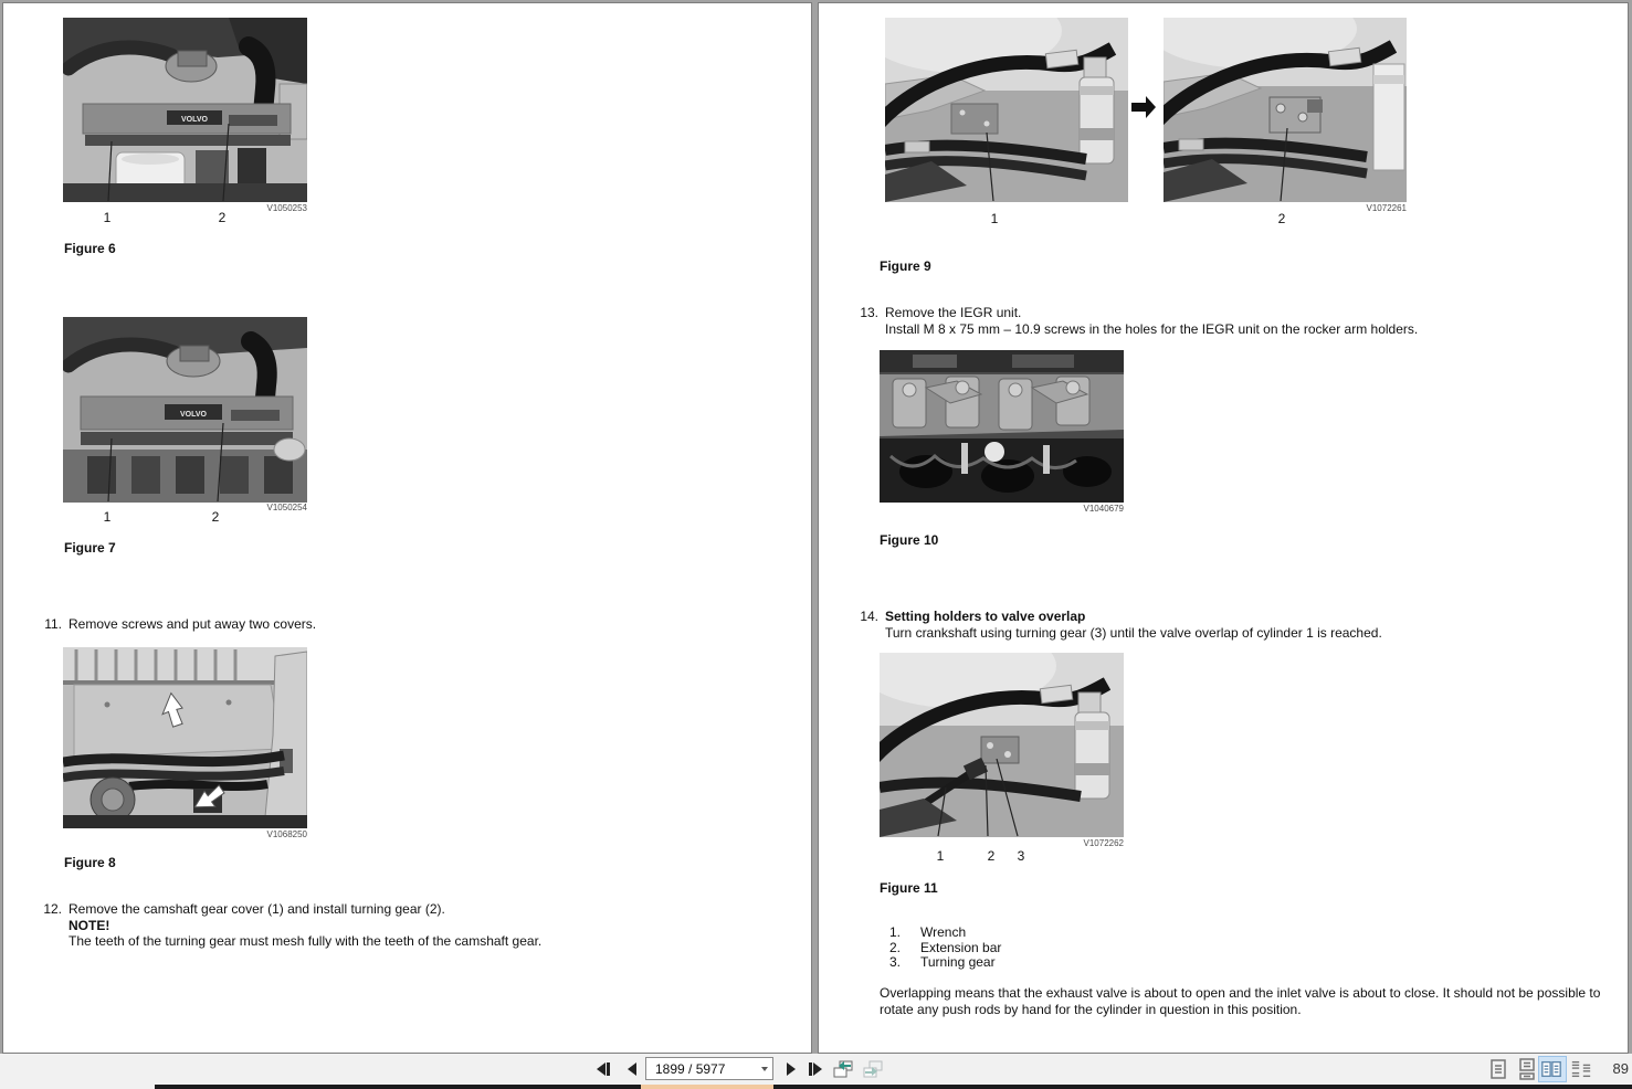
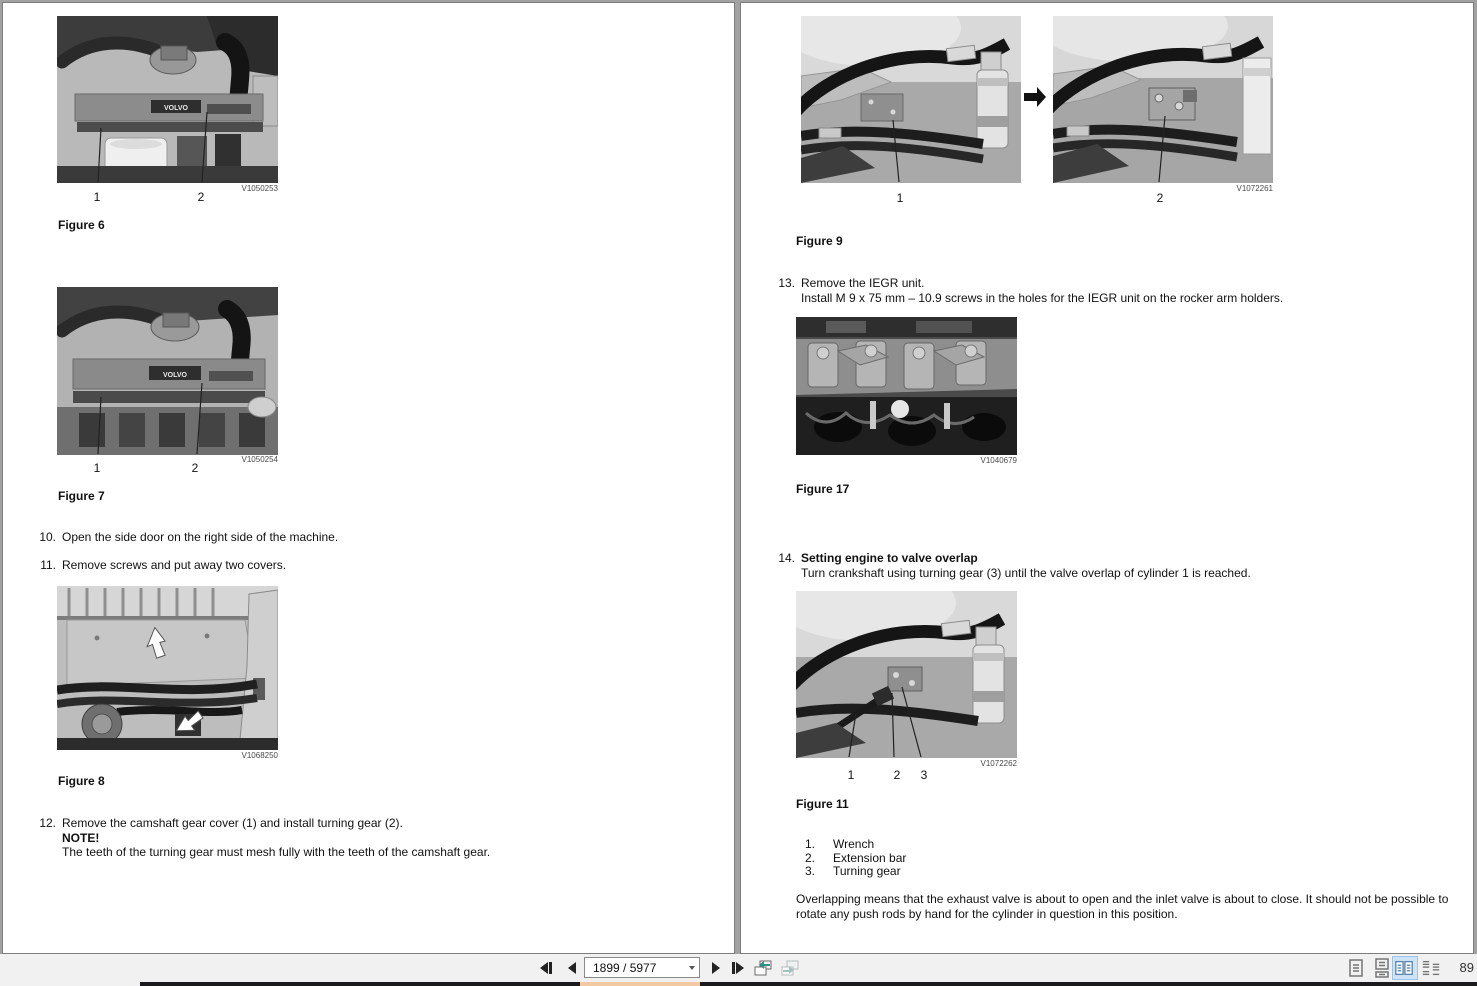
  V1050253
  1
  2
  Figure 6
  V1050254
  1
  2
  Figure 7
+ 10.
+ Open the side door on the right side of the machine.
  11.
  Remove screws and put away two covers.
  V1068250
  Figure 8
  12.
  Remove the camshaft gear cover (1) and install turning gear (2).
  NOTE!
  The teeth of the turning gear must mesh fully with the teeth of the camshaft gear.
  V1072261
  1
  2
  Figure 9
  13.
  Remove the IEGR unit.
- Install M 8 x 75 mm – 10.9 screws in the holes for the IEGR unit on the rocker arm holders.
+ Install M 9 x 75 mm – 10.9 screws in the holes for the IEGR unit on the rocker arm holders.
  V1040679
- Figure 10
+ Figure 17
  14.
- Setting holders to valve overlap
+ Setting engine to valve overlap
  Turn crankshaft using turning gear (3) until the valve overlap of cylinder 1 is reached.
  V1072262
  1
  2
  3
  Figure 11
  1.
  Wrench
  2.
  Extension bar
  3.
  Turning gear
  Overlapping means that the exhaust valve is about to open and the inlet valve is about to close. It should not be possible to rotate any push rods by hand for the cylinder in question in this position.
  1899 / 5977
  89
